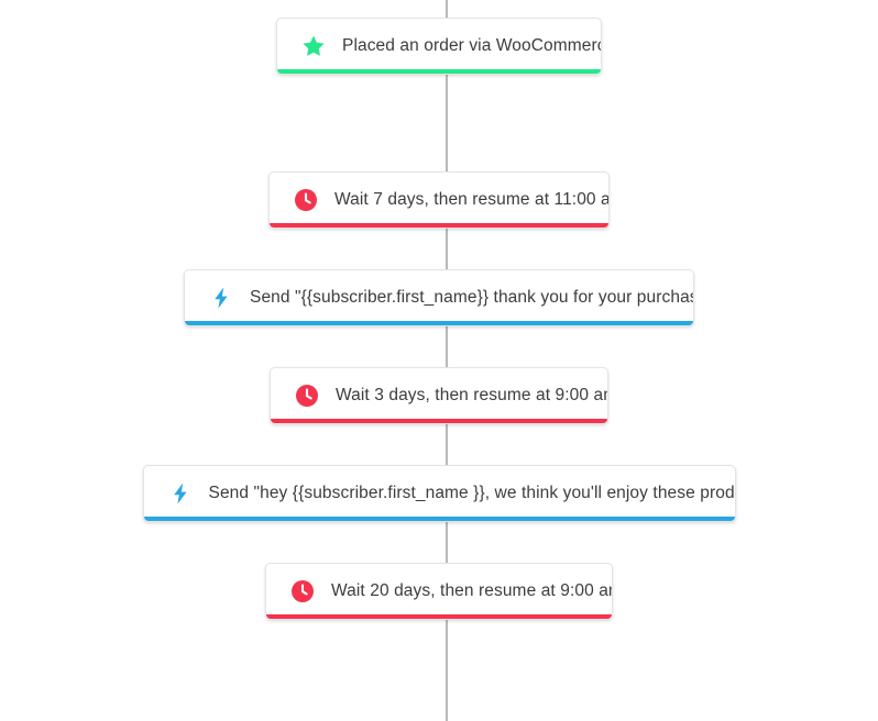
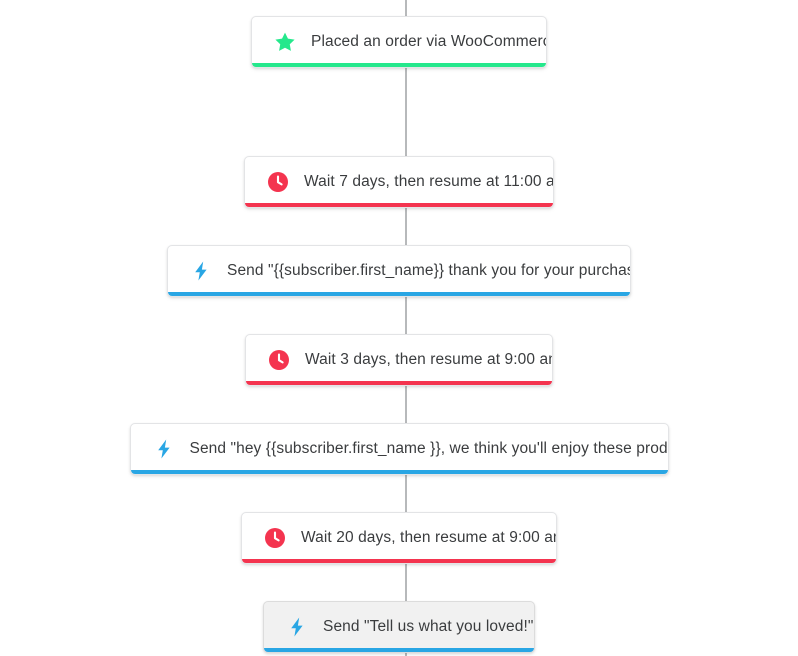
  Placed an order via WooCommer
  Wait 7 days, then resume at 11:00 a
  Send "{{subscriber.first_name}} thank you for your purcha
  Wait 3 days, then resume at 9:00 a
  Send "hey {{subscriber.first_name }}, we think you'll enjoy these prod
  Wait 20 days, then resume at 9:00 a
+ Send "Tell us what you loved!"
